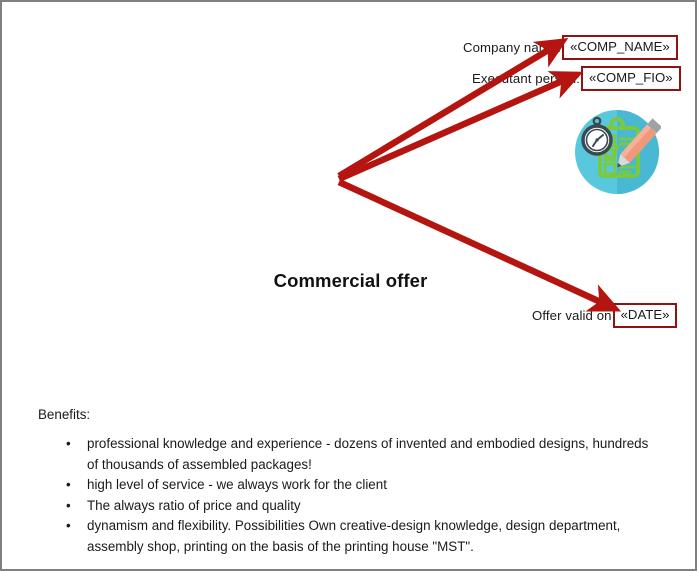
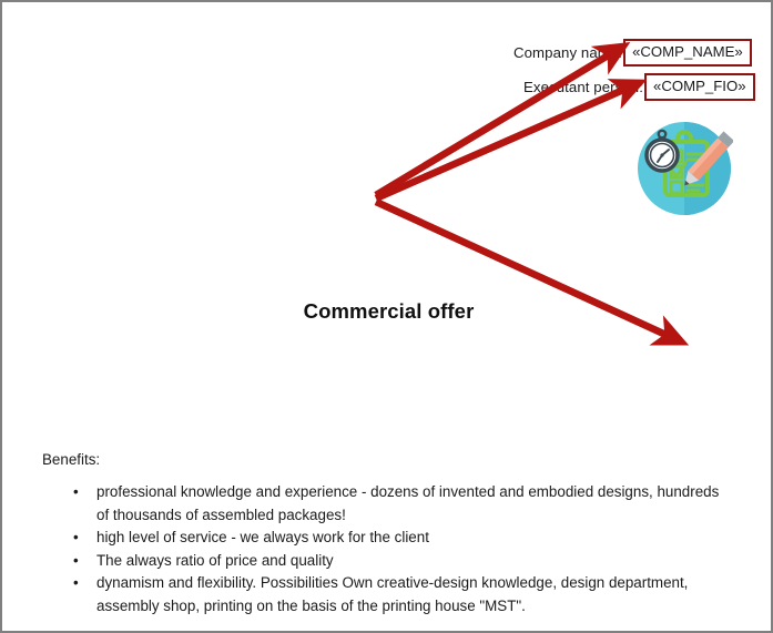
  Company nam:
  «COMP_NAME»
  Exetant persn:
  «COMP_FIO»
- Offer valid on
- «DATE»
  Commercial offer
  Benefits:
  •
  professional knowledge and experience - dozens of invented and embodied designs, hundreds of thousands of assembled packages!
  •
  high level of service - we always work for the client
  •
  The always ratio of price and quality
  •
  dynamism and flexibility. Possibilities Own creative-design knowledge, design department, assembly shop, printing on the basis of the printing house "MST".
